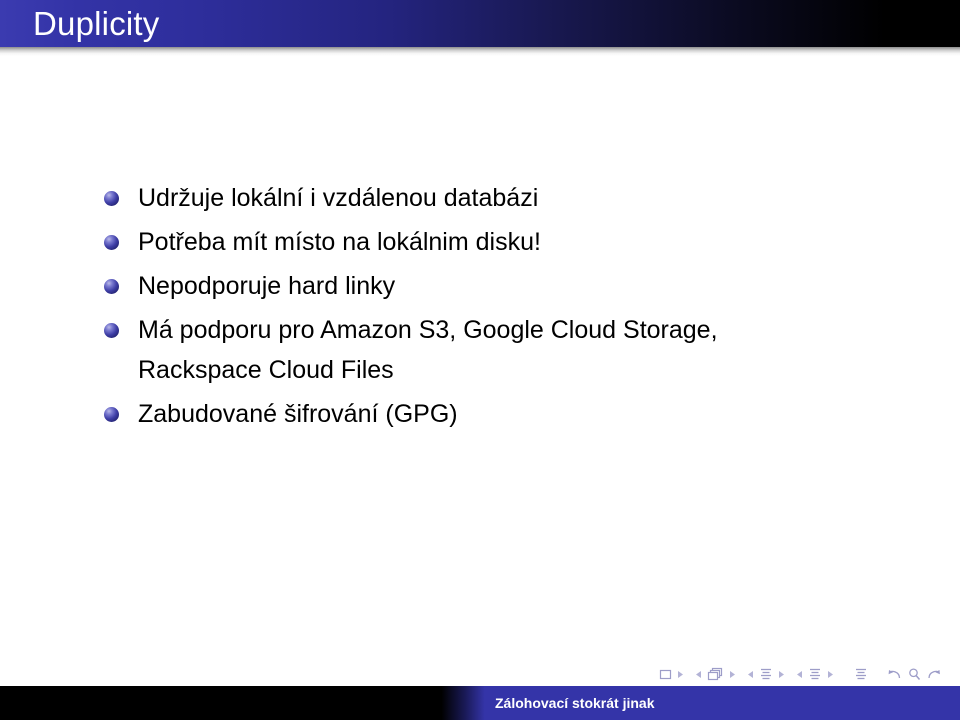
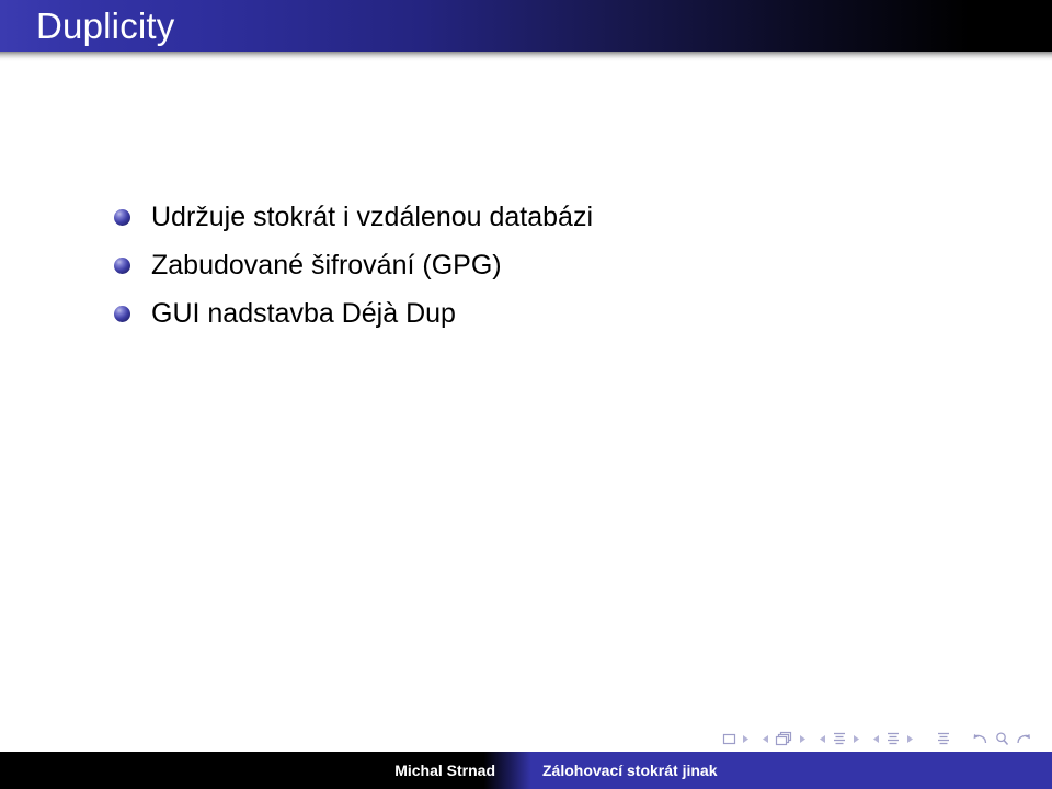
  Duplicity
- Udržuje lokální i vzdálenou databázi
+ Udržuje stokrát i vzdálenou databázi
- Potřeba mít místo na lokálnim disku!
- Nepodporuje hard linky
- Má podporu pro Amazon S3, Google Cloud Storage,
- Rackspace Cloud Files
  Zabudované šifrování (GPG)
+ GUI nadstavba Déjà Dup
+ Michal Strnad
  Zálohovací stokrát jinak
